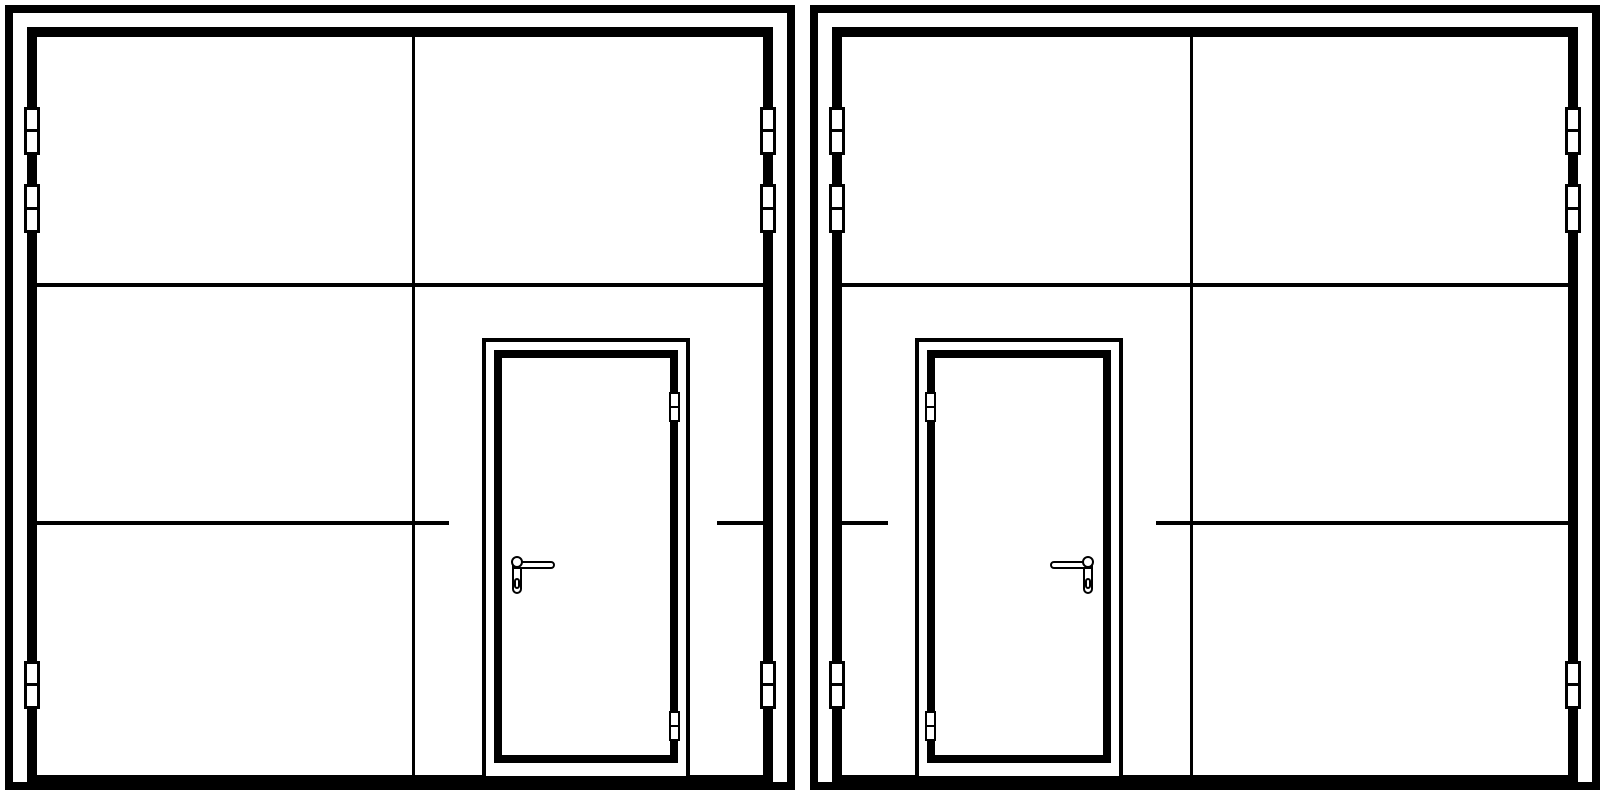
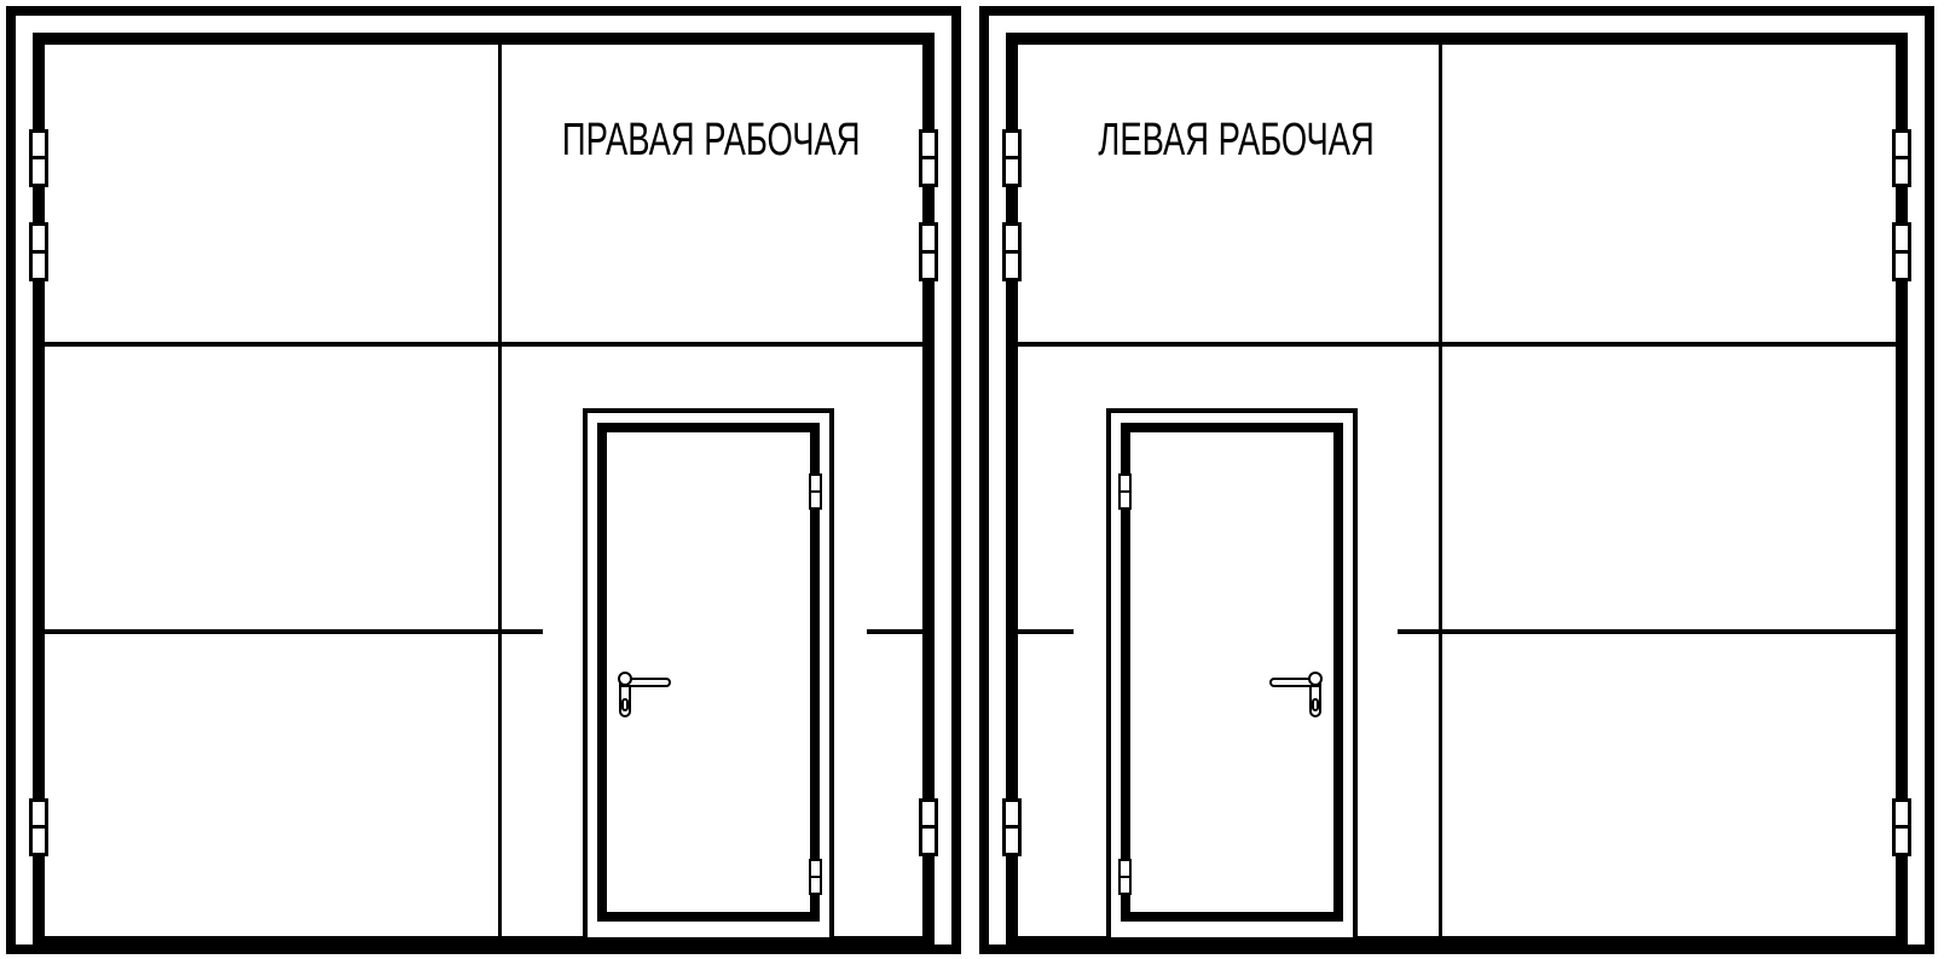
+ ПРАВАЯ РАБОЧАЯ
+ ЛЕВАЯ РАБОЧАЯ
